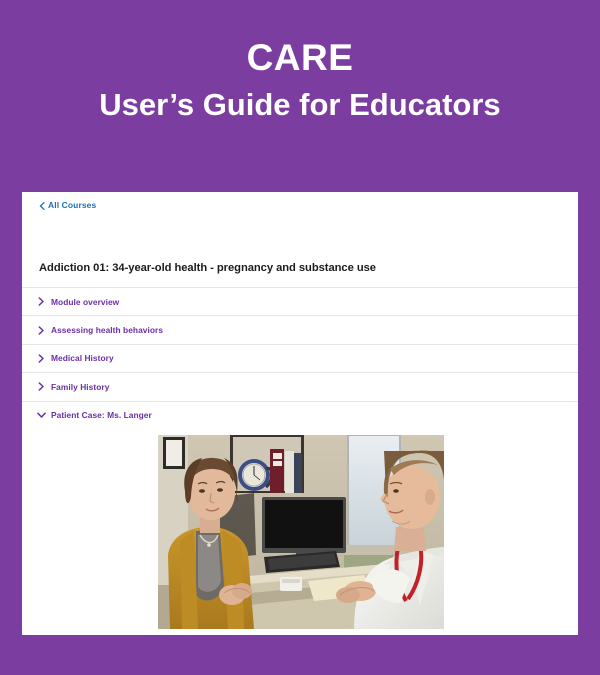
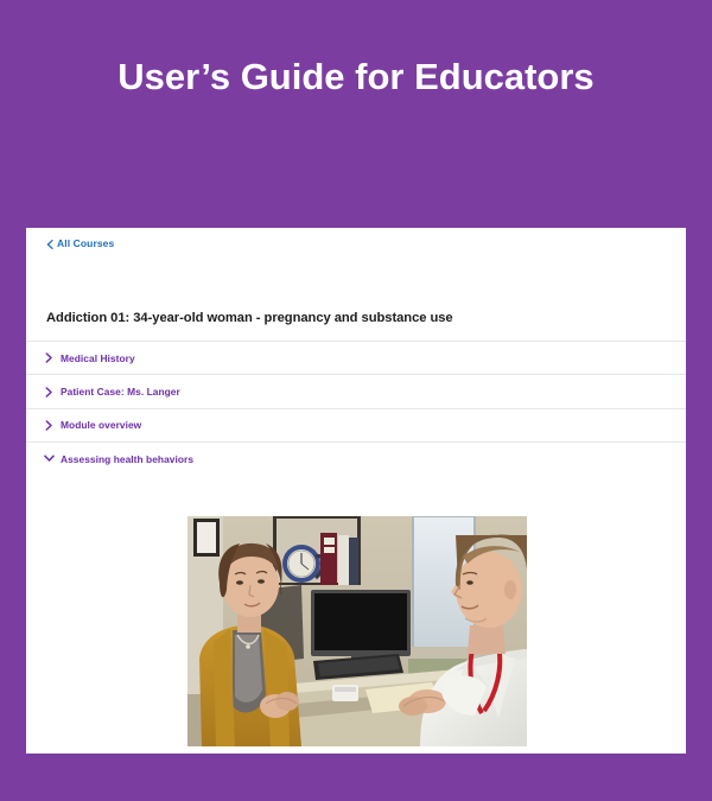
- CARE
  User’s Guide for Educators
  All Courses
- Addiction 01: 34-year-old health - pregnancy and substance use
+ Addiction 01: 34-year-old woman - pregnancy and substance use
- Module overview
+ Medical History
- Assessing health behaviors
+ Patient Case: Ms. Langer
- Medical History
+ Module overview
- Family History
- Patient Case: Ms. Langer
+ Assessing health behaviors
